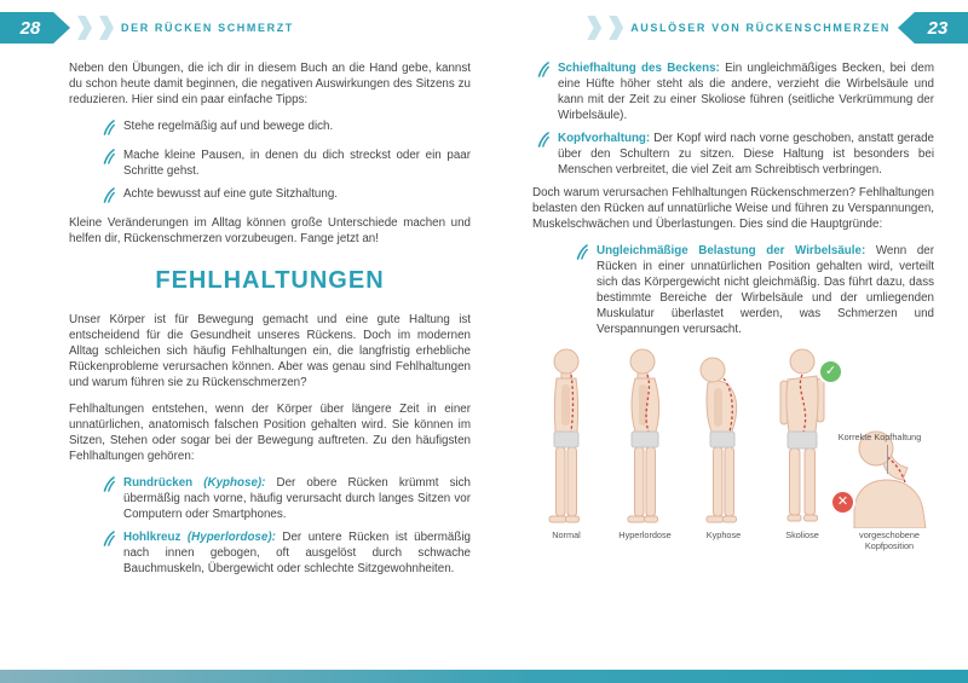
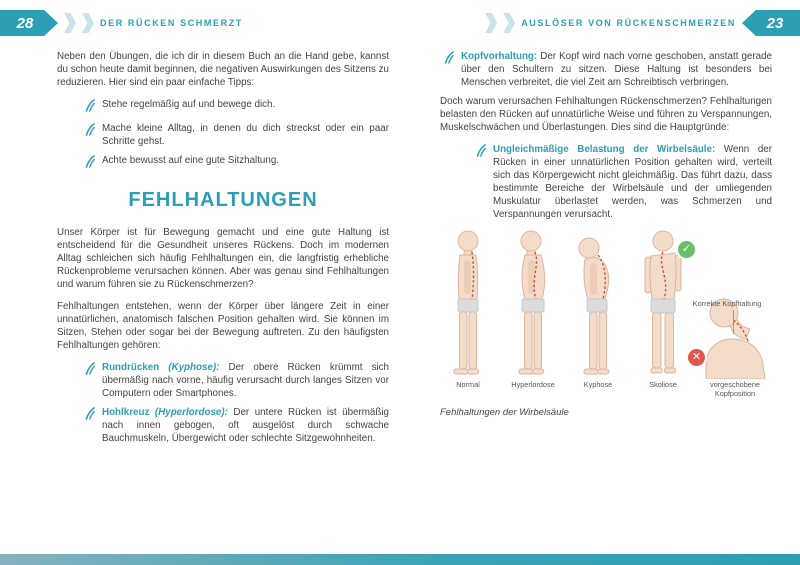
  28
  DER RÜCKEN SCHMERZT
  AUSLÖSER VON RÜCKENSCHMERZEN
  23
  Neben den Übungen, die ich dir in diesem Buch an die Hand gebe, kannst du schon heute damit beginnen, die negativen Auswirkungen des Sitzens zu reduzieren. Hier sind ein paar einfache Tipps:
  Stehe regelmäßig auf und bewege dich.
- Mache kleine Pausen, in denen du dich streckst oder ein paar Schritte gehst.
+ Mache kleine Alltag, in denen du dich streckst oder ein paar Schritte gehst.
  Achte bewusst auf eine gute Sitzhaltung.
- Kleine Veränderungen im Alltag können große Unterschiede machen und helfen dir, Rückenschmerzen vorzubeugen. Fange jetzt an!
  FEHLHALTUNGEN
  Unser Körper ist für Bewegung gemacht und eine gute Haltung ist entscheidend für die Gesundheit unseres Rückens. Doch im modernen Alltag schleichen sich häufig Fehlhaltungen ein, die langfristig erhebliche Rückenprobleme verursachen können. Aber was genau sind Fehlhaltungen und warum führen sie zu Rückenschmerzen?
  Fehlhaltungen entstehen, wenn der Körper über längere Zeit in einer unnatürlichen, anatomisch falschen Position gehalten wird. Sie können im Sitzen, Stehen oder sogar bei der Bewegung auftreten. Zu den häufigsten Fehlhaltungen gehören:
  Rundrücken (Kyphose): Der obere Rücken krümmt sich übermäßig nach vorne, häufig verursacht durch langes Sitzen vor Computern oder Smartphones.
  Hohlkreuz (Hyperlordose): Der untere Rücken ist übermäßig nach innen gebogen, oft ausgelöst durch schwache Bauchmuskeln, Übergewicht oder schlechte Sitzgewohnheiten.
- Schiefhaltung des Beckens: Ein ungleichmäßiges Becken, bei dem eine Hüfte höher steht als die andere, verzieht die Wirbelsäule und kann mit der Zeit zu einer Skoliose führen (seitliche Verkrümmung der Wirbelsäule).
  Kopfvorhaltung: Der Kopf wird nach vorne geschoben, anstatt gerade über den Schultern zu sitzen. Diese Haltung ist besonders bei Menschen verbreitet, die viel Zeit am Schreibtisch verbringen.
  Doch warum verursachen Fehlhaltungen Rückenschmerzen? Fehlhaltungen belasten den Rücken auf unnatürliche Weise und führen zu Verspannungen, Muskelschwächen und Überlastungen. Dies sind die Hauptgründe:
  Ungleichmäßige Belastung der Wirbelsäule: Wenn der Rücken in einer unnatürlichen Position gehalten wird, verteilt sich das Körpergewicht nicht gleichmäßig. Das führt dazu, dass bestimmte Bereiche der Wirbelsäule und der umliegenden Muskulatur überlastet werden, was Schmerzen und Verspannungen verursacht.
  ✓
  Korrekte Kopfhaltung
  ✕
  Normal
  Hyperlordose
  Kyphose
  Skoliose
  vorgeschobene Kopfposition
+ Fehlhaltungen der Wirbelsäule
